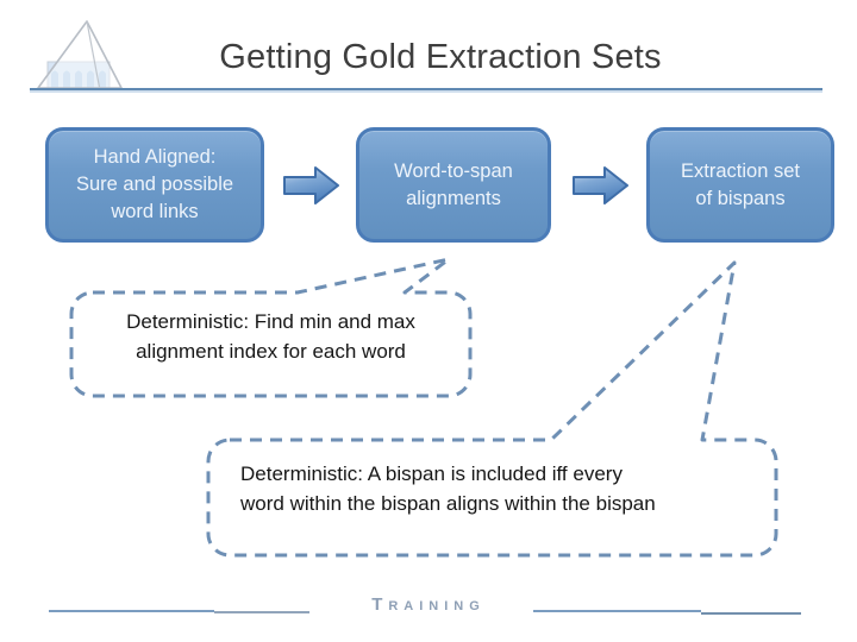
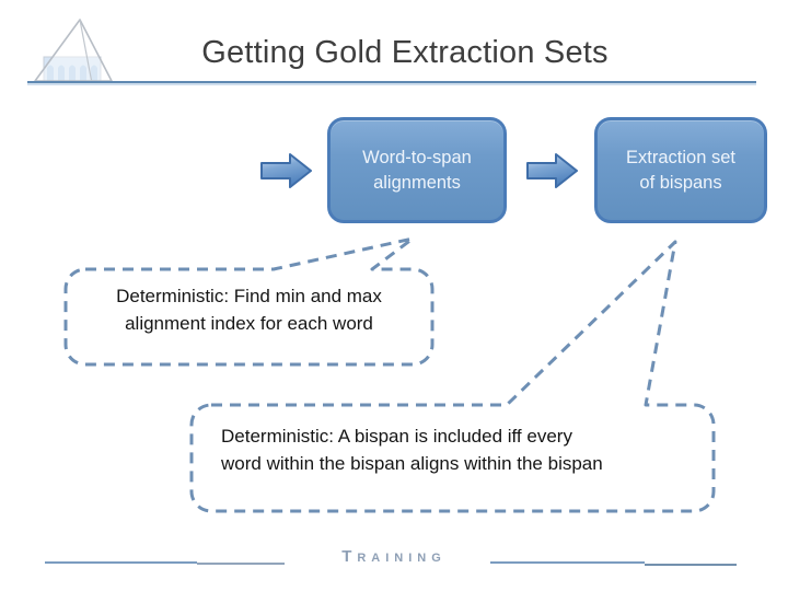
  Getting Gold Extraction Sets
- Hand Aligned:
- Sure and possible
- word links
  Word-to-span
  alignments
  Extraction set
  of bispans
  Deterministic: Find min and max
  alignment index for each word
  Deterministic: A bispan is included iff every
  word within the bispan aligns within the bispan
  TRAINING
